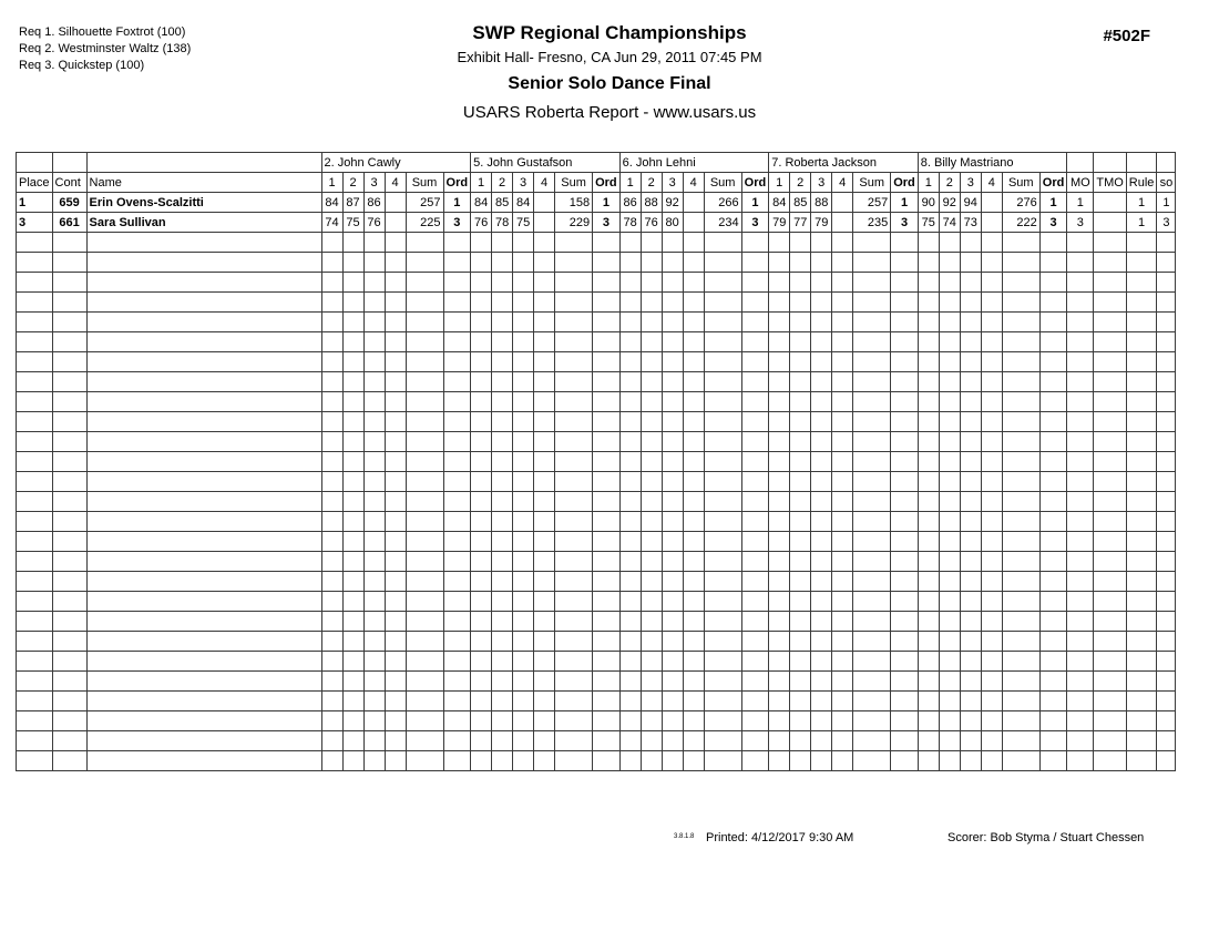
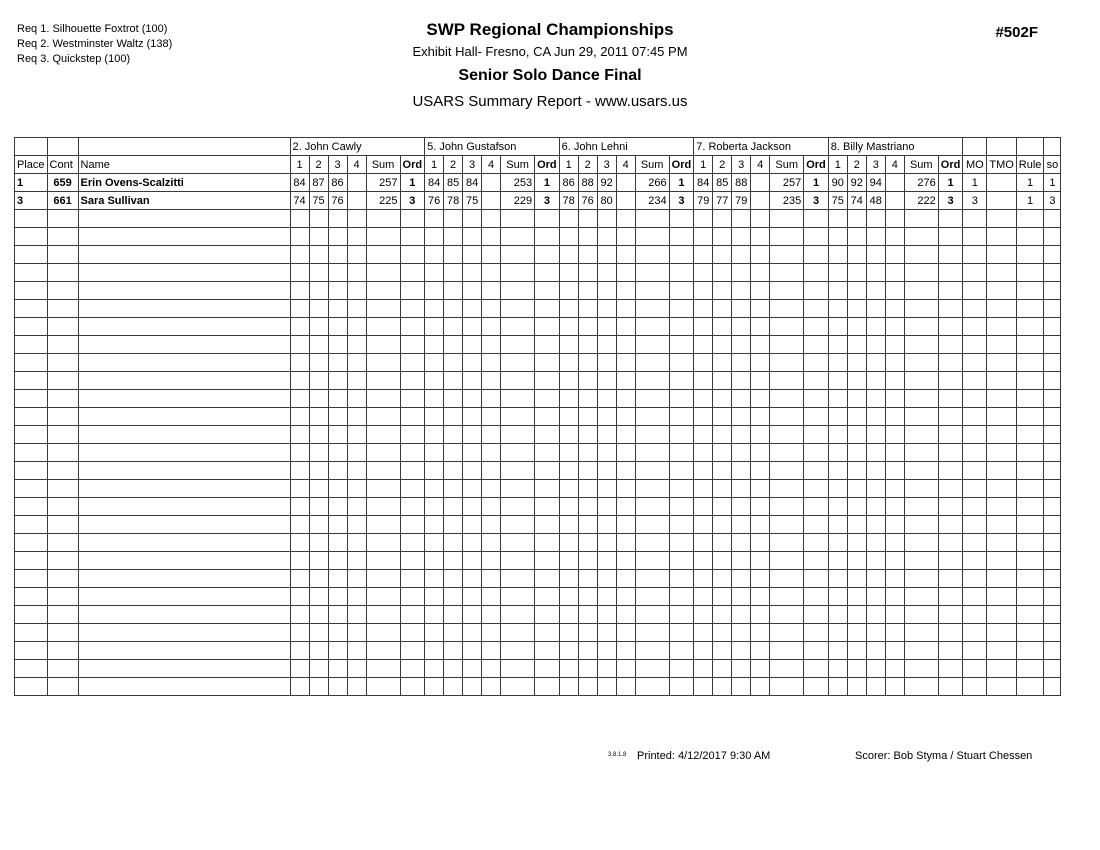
  Req 1. Silhouette Foxtrot (100)
  Req 2. Westminster Waltz (138)
  Req 3. Quickstep (100)
  SWP Regional Championships
  Exhibit Hall- Fresno, CA Jun 29, 2011 07:45 PM
  Senior Solo Dance Final
- USARS Roberta Report - www.usars.us
+ USARS Summary Report - www.usars.us
  #502F
  			2. John Cawly	5. John Gustafson	6. John Lehni	7. Roberta Jackson	8. Billy Mastriano
  Place	Cont	Name	1	2	3	4	Sum	Ord	1	2	3	4	Sum	Ord	1	2	3	4	Sum	Ord	1	2	3	4	Sum	Ord	1	2	3	4	Sum	Ord	MO	TMO	Rule	so
- 1	659	Erin Ovens-Scalzitti	84	87	86		257	1	84	85	84		158	1	86	88	92		266	1	84	85	88		257	1	90	92	94		276	1	1		1	1
+ 1	659	Erin Ovens-Scalzitti	84	87	86		257	1	84	85	84		253	1	86	88	92		266	1	84	85	88		257	1	90	92	94		276	1	1		1	1
- 3	661	Sara Sullivan	74	75	76		225	3	76	78	75		229	3	78	76	80		234	3	79	77	79		235	3	75	74	73		222	3	3		1	3
+ 3	661	Sara Sullivan	74	75	76		225	3	76	78	75		229	3	78	76	80		234	3	79	77	79		235	3	75	74	48		222	3	3		1	3
  Printed: 4/12/2017 9:30 AM
  Scorer: Bob Styma / Stuart Chessen
